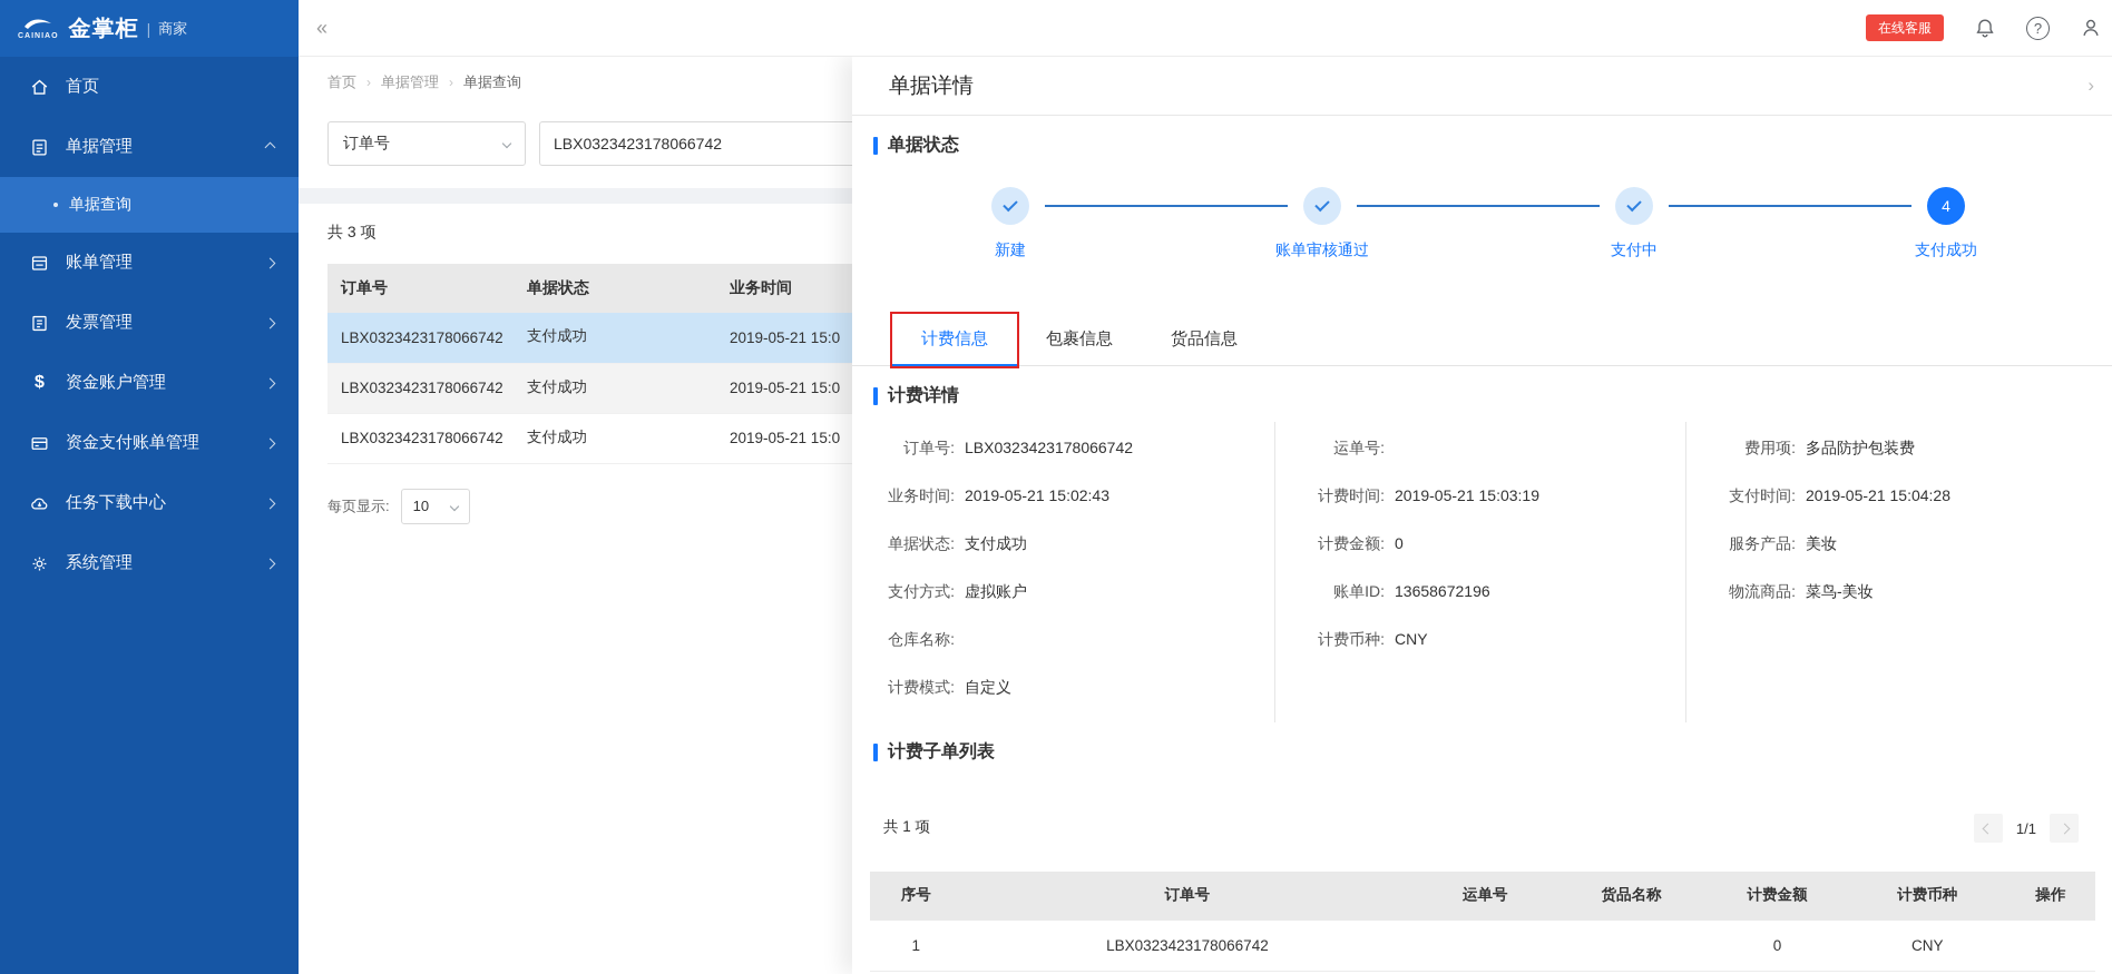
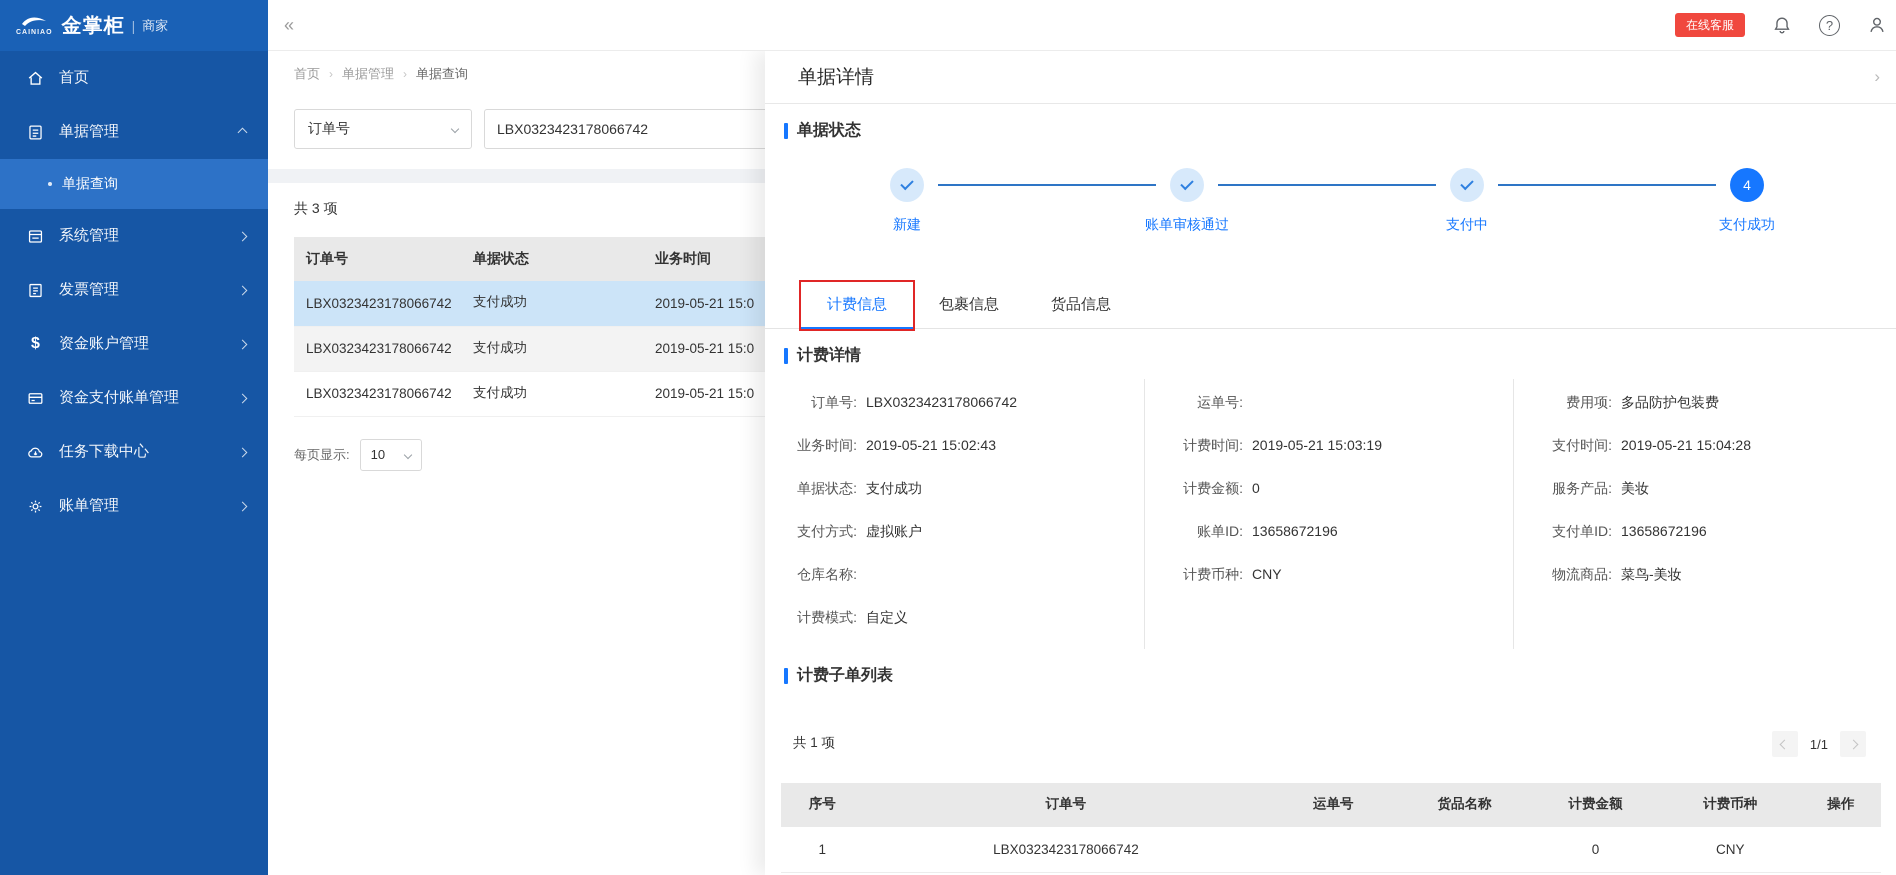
  金掌柜
  |
  商家
  首页
  单据管理
  单据查询
- 账单管理
+ 系统管理
  发票管理
  $
  资金账户管理
  资金支付账单管理
  任务下载中心
- 系统管理
+ 账单管理
  «
  在线客服
  首页
  ›
  单据管理
  ›
  单据查询
  订单号
  LBX0323423178066742
  共 3 项
  订单号	单据状态	业务时间
  LBX0323423178066742	支付成功	2019-05-21 15:0
  LBX0323423178066742	支付成功	2019-05-21 15:0
  LBX0323423178066742	支付成功	2019-05-21 15:0
  每页显示:
  10
  单据详情
  ›
  单据状态
  新建
  账单审核通过
  支付中
  4
  支付成功
  计费信息
  包裹信息
  货品信息
  计费详情
  订单号 LBX0323423178066742
  业务时间 2019-05-21 15:02:43
  单据状态 支付成功
  支付方式 虚拟账户
  仓库名称
  计费模式 自定义
  运单号
  计费时间 2019-05-21 15:03:19
  计费金额 0
  账单ID 13658672196
  计费币种 CNY
  费用项 多品防护包装费
  支付时间 2019-05-21 15:04:28
  服务产品 美妆
+ 支付单ID 13658672196
  物流商品 菜鸟-美妆
  计费子单列表
  共 1 项
  1/1
  序号	订单号	运单号	货品名称	计费金额	计费币种	操作
  1	LBX0323423178066742			0	CNY
